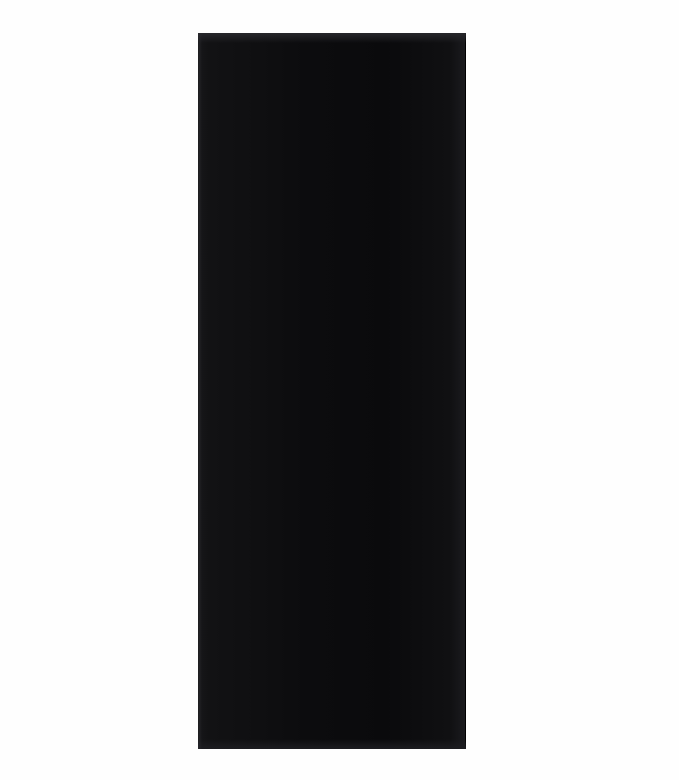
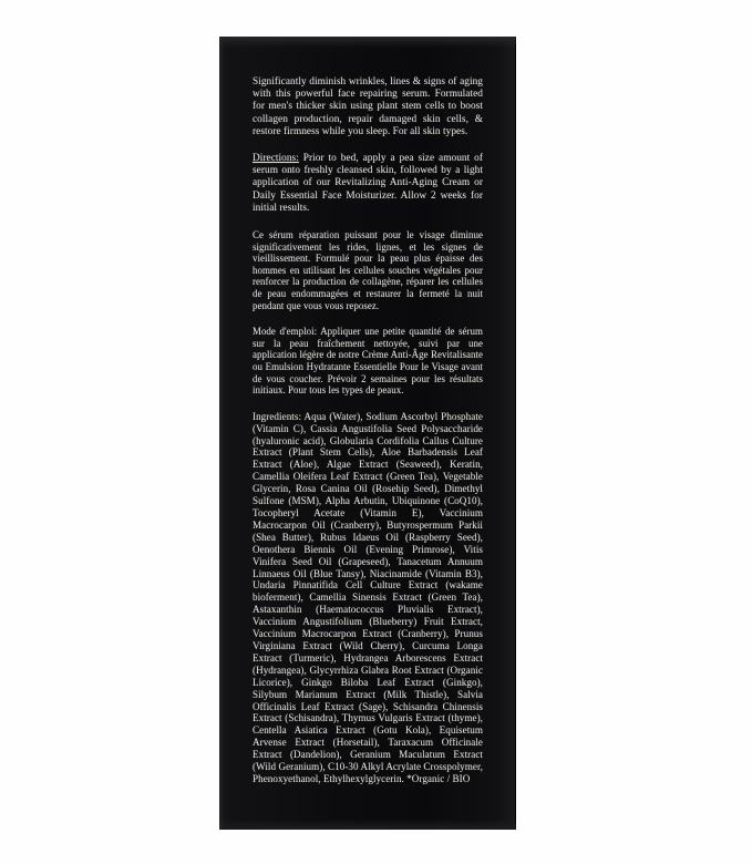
+ Significantly diminish wrinkles, lines & signs of aging with this powerful face repairing serum. Formulated for men's thicker skin using plant stem cells to boost collagen production, repair damaged skin cells, & restore firmness while you sleep. For all skin types.
+ Directions: Prior to bed, apply a pea size amount of serum onto freshly cleansed skin, followed by a light application of our Revitalizing Anti-Aging Cream or Daily Essential Face Moisturizer. Allow 2 weeks for initial results.
+ Ce sérum réparation puissant pour le visage diminue significativement les rides, lignes, et les signes de vieillissement. Formulé pour la peau plus épaisse des hommes en utilisant les cellules souches végétales pour renforcer la production de collagène, réparer les cellules de peau endommagées et restaurer la fermeté la nuit pendant que vous vous reposez.
+ Mode d'emploi: Appliquer une petite quantité de sérum sur la peau fraîchement nettoyée, suivi par une application légère de notre Crème Anti-Âge Revitalisante ou Emulsion Hydratante Essentielle Pour le Visage avant de vous coucher. Prévoir 2 semaines pour les résultats initiaux. Pour tous les types de peaux.
+ Ingredients: Aqua (Water), Sodium Ascorbyl Phosphate (Vitamin C), Cassia Angustifolia Seed Polysaccharide (hyaluronic acid), Globularia Cordifolia Callus Culture Extract (Plant Stem Cells), Aloe Barbadensis Leaf Extract (Aloe), Algae Extract (Seaweed), Keratin, Camellia Oleifera Leaf Extract (Green Tea), Vegetable Glycerin, Rosa Canina Oil (Rosehip Seed), Dimethyl Sulfone (MSM), Alpha Arbutin, Ubiquinone (CoQ10), Tocopheryl Acetate (Vitamin E), Vaccinium Macrocarpon Oil (Cranberry), Butyrospermum Parkii (Shea Butter), Rubus Idaeus Oil (Raspberry Seed), Oenothera Biennis Oil (Evening Primrose), Vitis Vinifera Seed Oil (Grapeseed), Tanacetum Annuum Linnaeus Oil (Blue Tansy), Niacinamide (Vitamin B3), Undaria Pinnatifida Cell Culture Extract (wakame bioferment), Camellia Sinensis Extract (Green Tea), Astaxanthin (Haematococcus Pluvialis Extract), Vaccinium Angustifolium (Blueberry) Fruit Extract, Vaccinium Macrocarpon Extract (Cranberry), Prunus Virginiana Extract (Wild Cherry), Curcuma Longa Extract (Turmeric), Hydrangea Arborescens Extract (Hydrangea), Glycyrrhiza Glabra Root Extract (Organic Licorice), Ginkgo Biloba Leaf Extract (Ginkgo), Silybum Marianum Extract (Milk Thistle), Salvia Officinalis Leaf Extract (Sage), Schisandra Chinensis Extract (Schisandra), Thymus Vulgaris Extract (thyme), Centella Asiatica Extract (Gotu Kola), Equisetum Arvense Extract (Horsetail), Taraxacum Officinale Extract (Dandelion), Geranium Maculatum Extract (Wild Geranium), C10-30 Alkyl Acrylate Crosspolymer, Phenoxyethanol, Ethylhexylglycerin. *Organic / BIO
